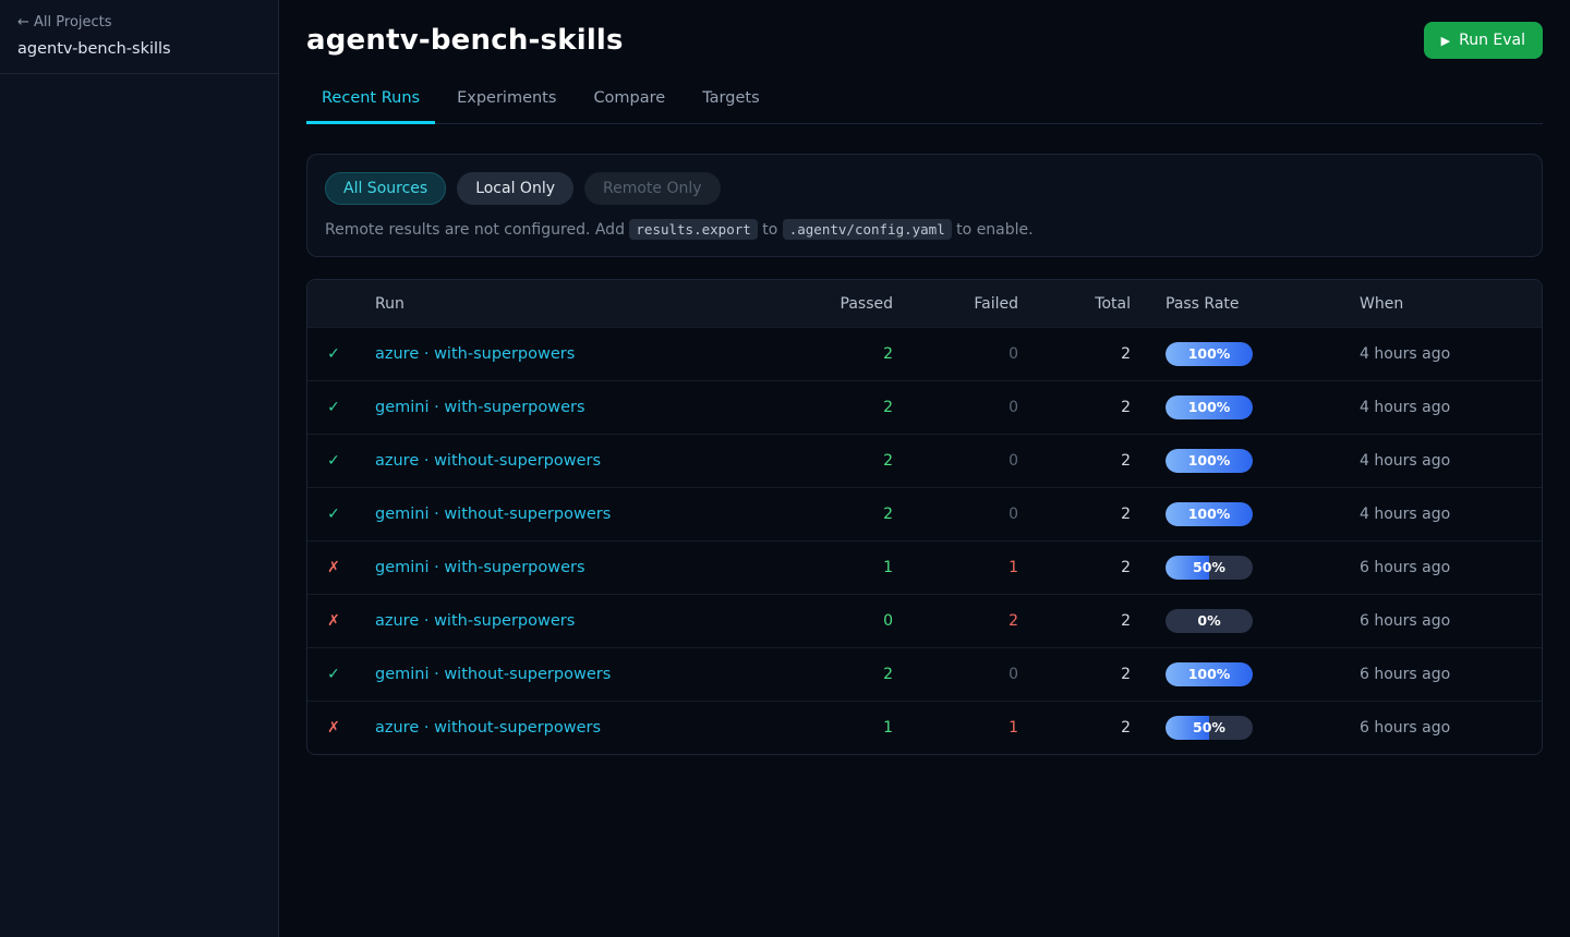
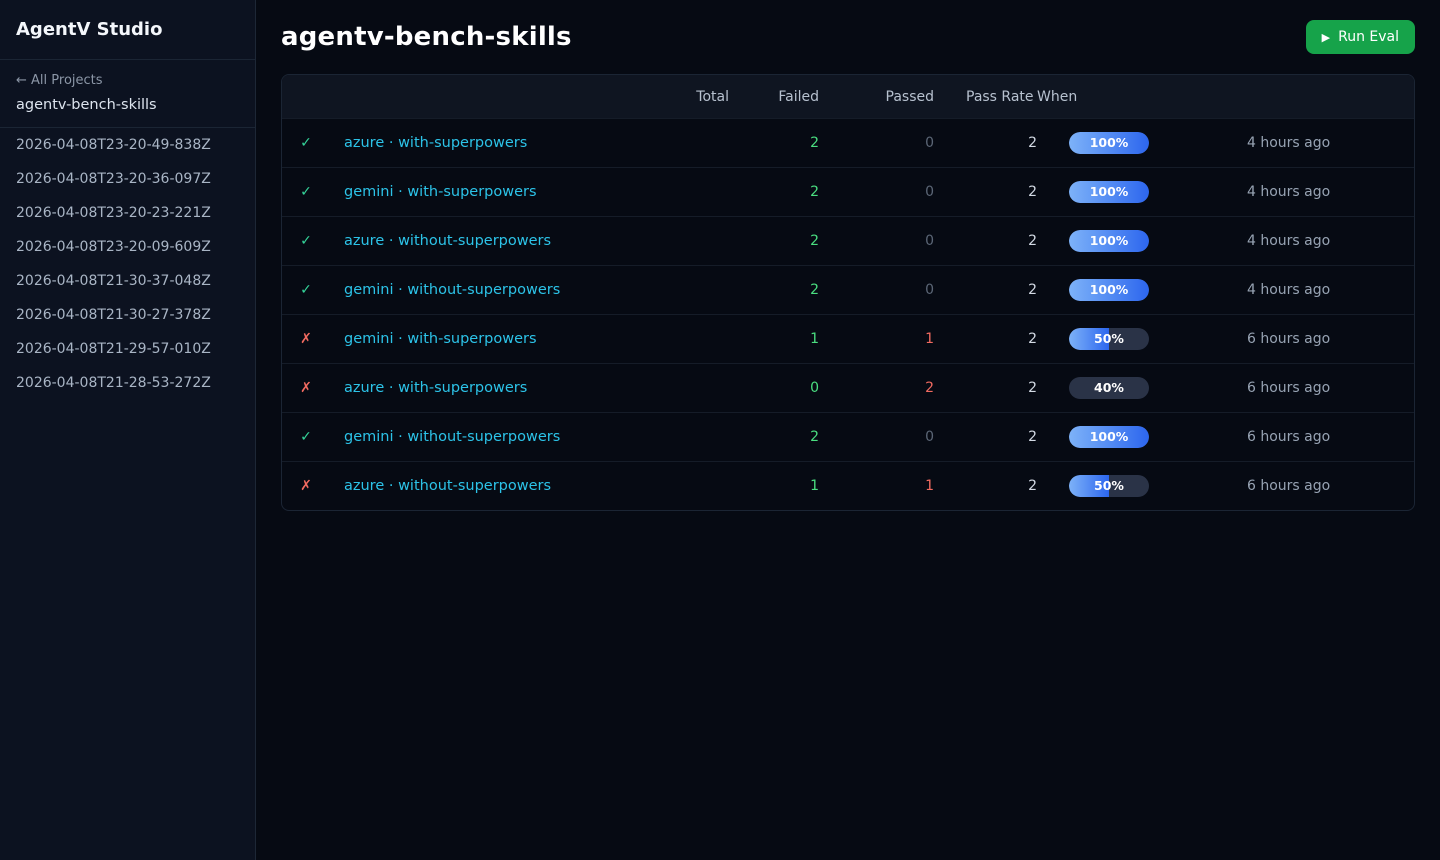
+ AgentV Studio
  ← All Projects
  agentv-bench-skills
+ 2026-04-08T23-20-49-838Z
+ 2026-04-08T23-20-36-097Z
+ 2026-04-08T23-20-23-221Z
+ 2026-04-08T23-20-09-609Z
+ 2026-04-08T21-30-37-048Z
+ 2026-04-08T21-30-27-378Z
+ 2026-04-08T21-29-57-010Z
+ 2026-04-08T21-28-53-272Z
  agentv-bench-skills
  ▶
  Run Eval
- Recent Runs
- Experiments
- Compare
- Targets
- All Sources
- Local Only
- Remote Only
- Remote results are not configured. Add results.export to .agentv/config.yaml to enable.
- Run
- Passed
+ Total
  Failed
- Total
+ Passed
  Pass Rate
  When
  ✓
  azure · with-superpowers
  2
  0
  2
  100%
  4 hours ago
  ✓
  gemini · with-superpowers
  2
  0
  2
  100%
  4 hours ago
  ✓
  azure · without-superpowers
  2
  0
  2
  100%
  4 hours ago
  ✓
  gemini · without-superpowers
  2
  0
  2
  100%
  4 hours ago
  ✗
  gemini · with-superpowers
  1
  1
  2
  50%
  6 hours ago
  ✗
  azure · with-superpowers
  0
  2
  2
- 0%
+ 40%
  6 hours ago
  ✓
  gemini · without-superpowers
  2
  0
  2
  100%
  6 hours ago
  ✗
  azure · without-superpowers
  1
  1
  2
  50%
  6 hours ago
